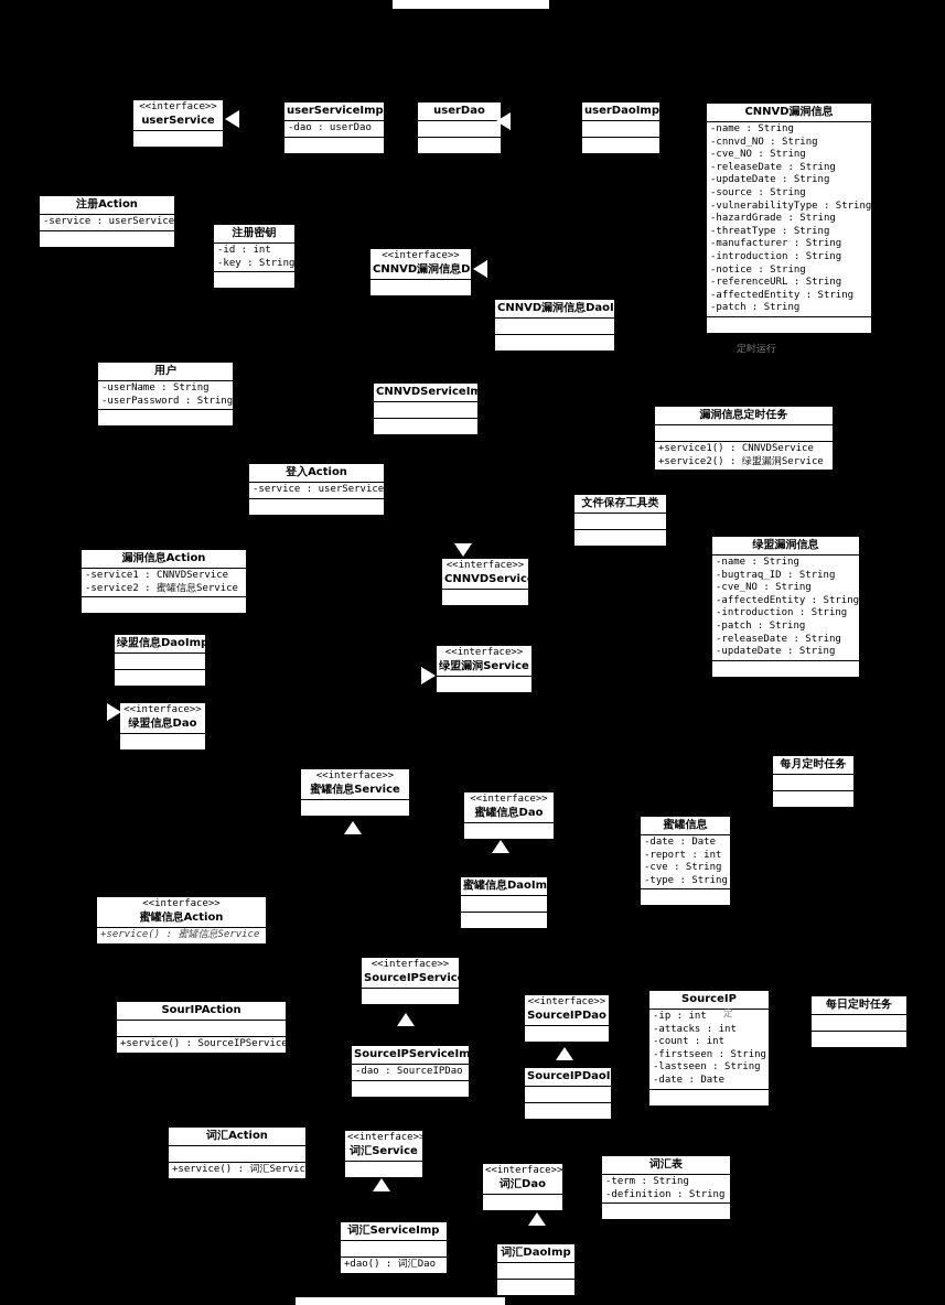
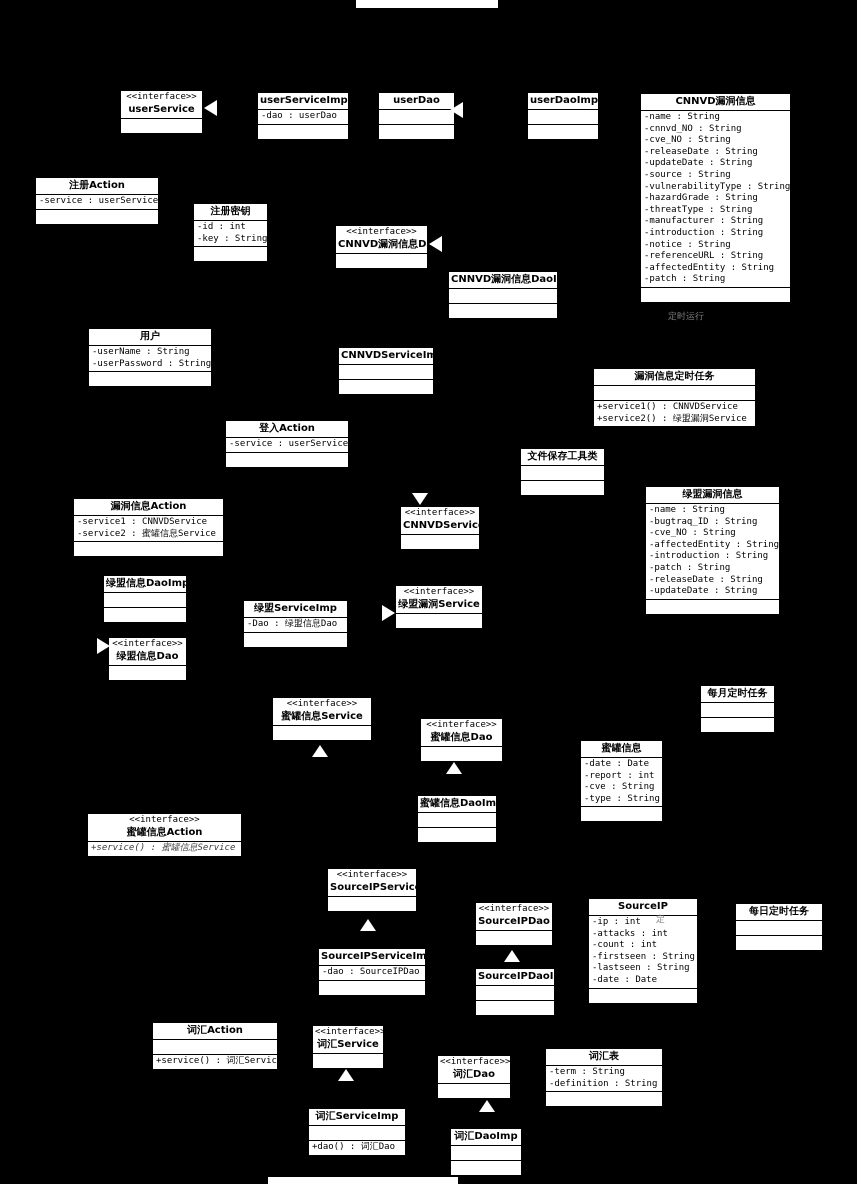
  <<interface>>
  userService
  userServiceImp
  -dao : userDao
  userDao
  userDaoImp
  CNNVD漏洞信息
  -name : String
  -cnnvd_NO : String
  -cve_NO : String
  -releaseDate : String
  -updateDate : String
  -source : String
  -vulnerabilityType : String
  -hazardGrade : String
  -threatType : String
  -manufacturer : String
  -introduction : String
  -notice : String
  -referenceURL : String
  -affectedEntity : String
  -patch : String
  注册Action
  -service : userService
  注册密钥
  -id : int
  -key : String
  <<interface>>
  CNNVD漏洞信息D
  CNNVD漏洞信息DaoImp
  用户
  -userName : String
  -userPassword : String
  CNNVDServiceImp
  漏洞信息定时任务
  +service1() : CNNVDService
  +service2() : 绿盟漏洞Service
  登入Action
  -service : userService
  文件保存工具类
  漏洞信息Action
  -service1 : CNNVDService
  -service2 : 蜜罐信息Service
  <<interface>>
  CNNVDService
  绿盟漏洞信息
  -name : String
  -bugtraq_ID : String
  -cve_NO : String
  -affectedEntity : String
  -introduction : String
  -patch : String
  -releaseDate : String
  -updateDate : String
  绿盟信息DaoImp
+ 绿盟ServiceImp
+ -Dao : 绿盟信息Dao
  <<interface>>
  绿盟漏洞Service
  <<interface>>
  绿盟信息Dao
  <<interface>>
  蜜罐信息Service
  <<interface>>
  蜜罐信息Dao
  每月定时任务
  蜜罐信息
  -date : Date
  -report : int
  -cve : String
  -type : String
  <<interface>>
  蜜罐信息Action
  +service() : 蜜罐信息Service
  蜜罐信息DaoImp
  <<interface>>
  SourceIPService
- SourIPAction
- +service() : SourceIPService
  SourceIPServiceImp
  -dao : SourceIPDao
  <<interface>>
  SourceIPDao
  SourceIPDaoImp
  SourceIP
  -ip : int
  -attacks : int
  -count : int
  -firstseen : String
  -lastseen : String
  -date : Date
  每日定时任务
  词汇Action
  +service() : 词汇Service
  <<interface>>
  词汇Service
  <<interface>>
  词汇Dao
  词汇表
  -term : String
  -definition : String
  词汇ServiceImp
  +dao() : 词汇Dao
  词汇DaoImp
  定时运行
  定
